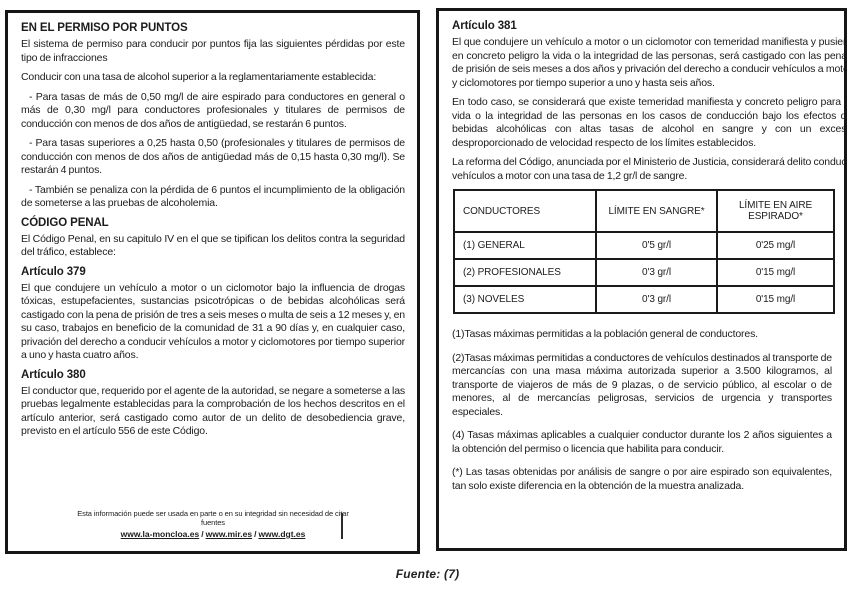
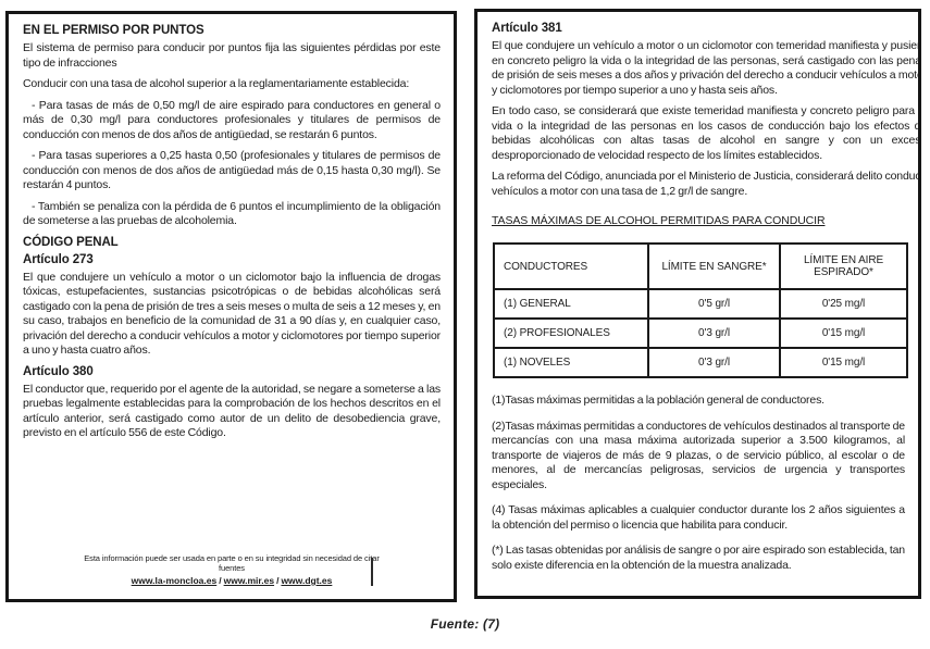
  EN EL PERMISO POR PUNTOS
  El sistema de permiso para conducir por puntos fija las siguientes pérdidas por este tipo de infracciones
  Conducir con una tasa de alcohol superior a la reglamentariamente establecida:
  - Para tasas de más de 0,50 mg/l de aire espirado para conductores en general o más de 0,30 mg/l para conductores profesionales y titulares de permisos de conducción con menos de dos años de antigüedad, se restarán 6 puntos.
  - Para tasas superiores a 0,25 hasta 0,50 (profesionales y titulares de permisos de conducción con menos de dos años de antigüedad más de 0,15 hasta 0,30 mg/l). Se restarán 4 puntos.
  - También se penaliza con la pérdida de 6 puntos el incumplimiento de la obligación de someterse a las pruebas de alcoholemia.
  CÓDIGO PENAL
- El Código Penal, en su capitulo IV en el que se tipifican los delitos contra la seguridad del tráfico, establece:
- Artículo 379
+ Artículo 273
  El que condujere un vehículo a motor o un ciclomotor bajo la influencia de drogas tóxicas, estupefacientes, sustancias psicotrópicas o de bebidas alcohólicas será castigado con la pena de prisión de tres a seis meses o multa de seis a 12 meses y, en su caso, trabajos en beneficio de la comunidad de 31 a 90 días y, en cualquier caso, privación del derecho a conducir vehículos a motor y ciclomotores por tiempo superior a uno y hasta cuatro años.
  Artículo 380
  El conductor que, requerido por el agente de la autoridad, se negare a someterse a las pruebas legalmente establecidas para la comprobación de los hechos descritos en el artículo anterior, será castigado como autor de un delito de desobediencia grave, previsto en el artículo 556 de este Código.
  Esta información puede ser usada en parte o en su integridad sin necesidad de ciar fuentes
  www.la-moncloa.es / www.mir.es / www.dgt.es
  Artículo 381
  El que condujere un vehículo a motor o un ciclomotor con temeridad manifiesta y pusie en concreto peligro la vida o la integridad de las personas, será castigado con las pen de prisión de seis meses a dos años y privación del derecho a conducir vehículos a mot y ciclomotores por tiempo superior a uno y hasta seis años.
  En todo caso, se considerará que existe temeridad manifiesta y concreto peligro para vida o la integridad de las personas en los casos de conducción bajo los efectos d bebidas alcohólicas con altas tasas de alcohol en sangre y con un exces desproporcionado de velocidad respecto de los límites establecidos.
  La reforma del Código, anunciada por el Ministerio de Justicia, considerará delito conduc vehículos a motor con una tasa de 1,2 gr/l de sangre.
+ TASAS MÁXIMAS DE ALCOHOL PERMITIDAS PARA CONDUCIR
  CONDUCTORES	LÍMITE EN SANGRE*	LÍMITE EN AIRE ESPIRADO*
  (1) GENERAL	0'5 gr/l	0'25 mg/l
  (2) PROFESIONALES	0'3 gr/l	0'15 mg/l
- (3) NOVELES	0'3 gr/l	0'15 mg/l
+ (1) NOVELES	0'3 gr/l	0'15 mg/l
  (1)Tasas máximas permitidas a la población general de conductores.
  (2)Tasas máximas permitidas a conductores de vehículos destinados al transporte de mercancías con una masa máxima autorizada superior a 3.500 kilogramos, al transporte de viajeros de más de 9 plazas, o de servicio público, al escolar o de menores, al de mercancías peligrosas, servicios de urgencia y transportes especiales.
  (4) Tasas máximas aplicables a cualquier conductor durante los 2 años siguientes a la obtención del permiso o licencia que habilita para conducir.
- (*) Las tasas obtenidas por análisis de sangre o por aire espirado son equivalentes, tan solo existe diferencia en la obtención de la muestra analizada.
+ (*) Las tasas obtenidas por análisis de sangre o por aire espirado son establecida, tan solo existe diferencia en la obtención de la muestra analizada.
  Fuente: (7)
